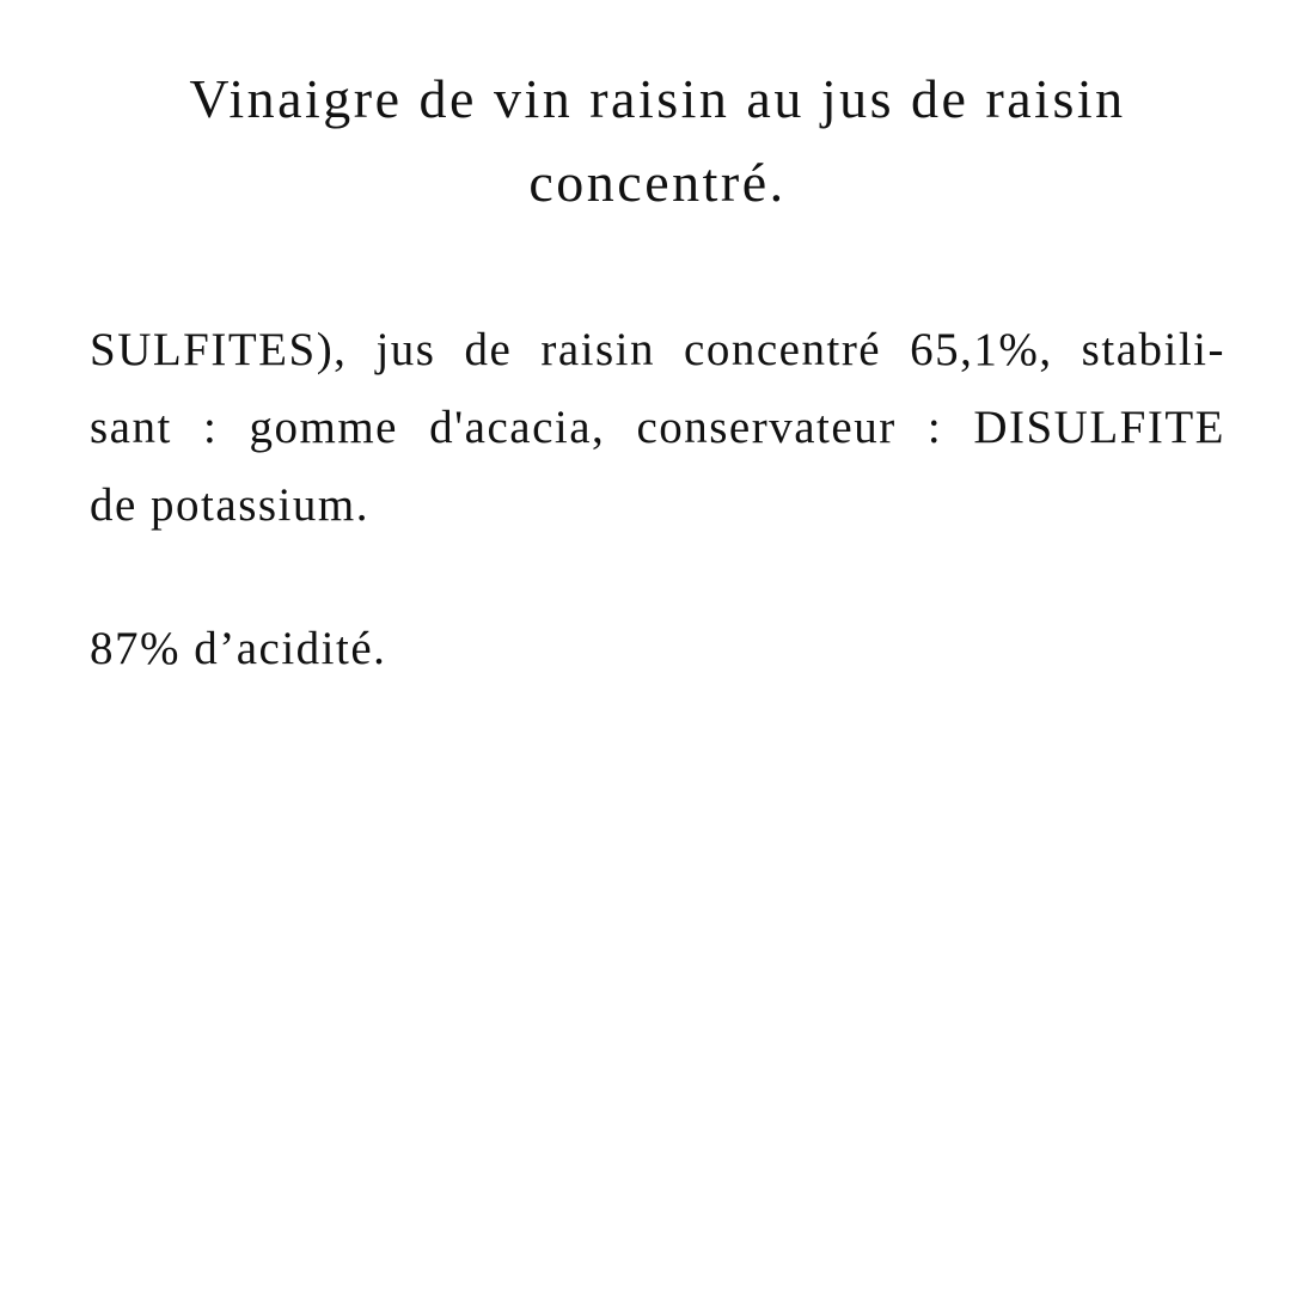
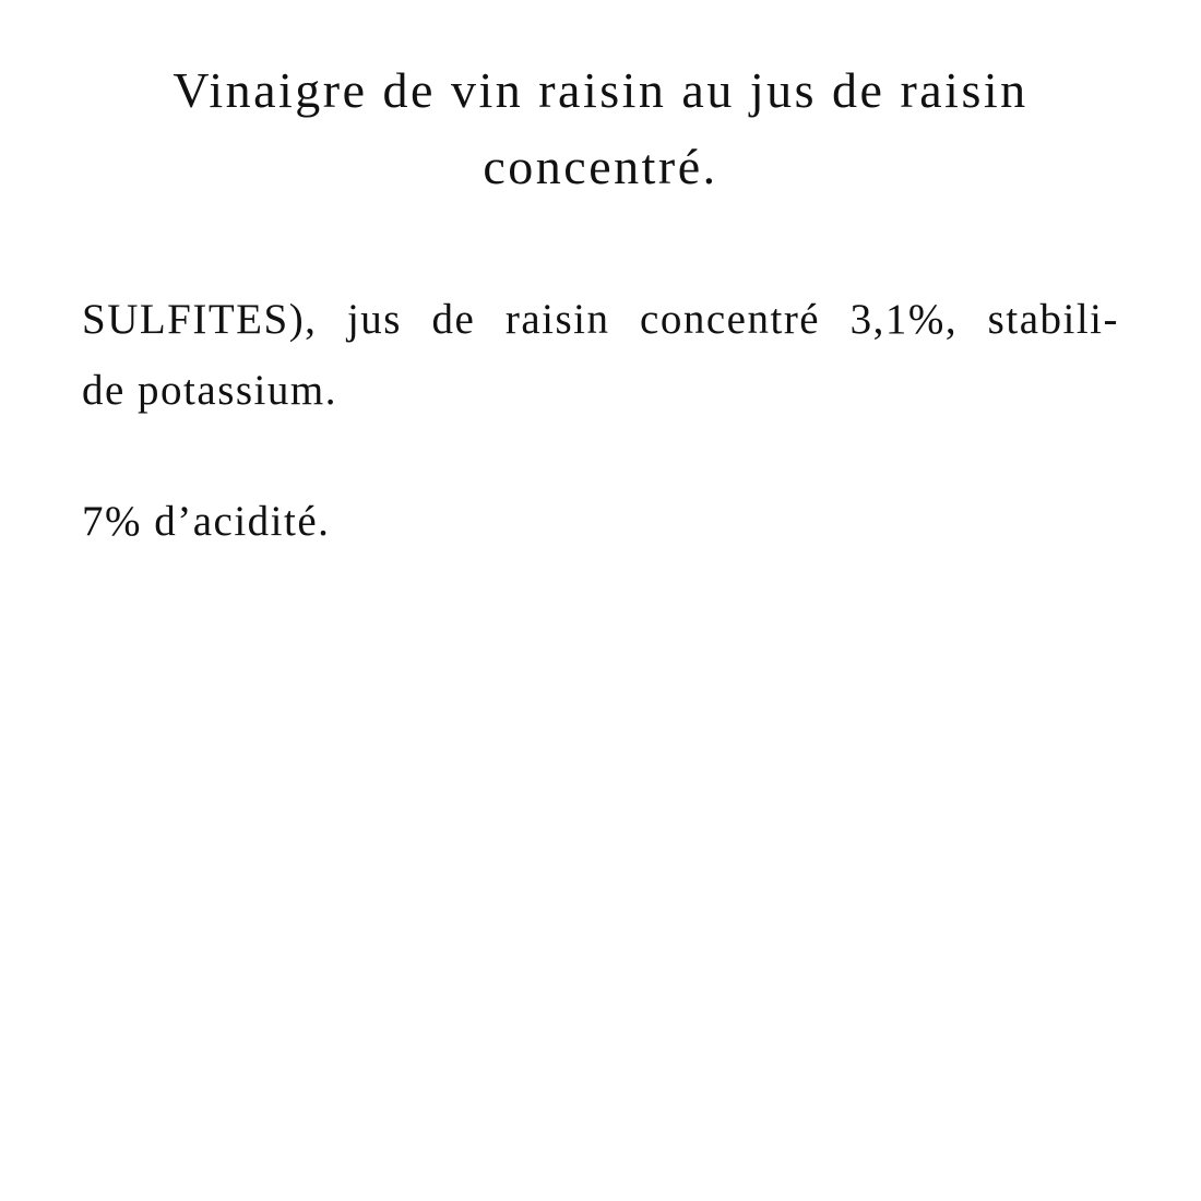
  Vinaigre de vin raisin au jus de raisin concentré.
- SULFITES), jus de raisin concentré 65,1%, stabili-
+ SULFITES), jus de raisin concentré 3,1%, stabili-
- sant : gomme d'acacia, conservateur : DISULFITE
  de potassium.
- 87% d’acidité.
+ 7% d’acidité.
